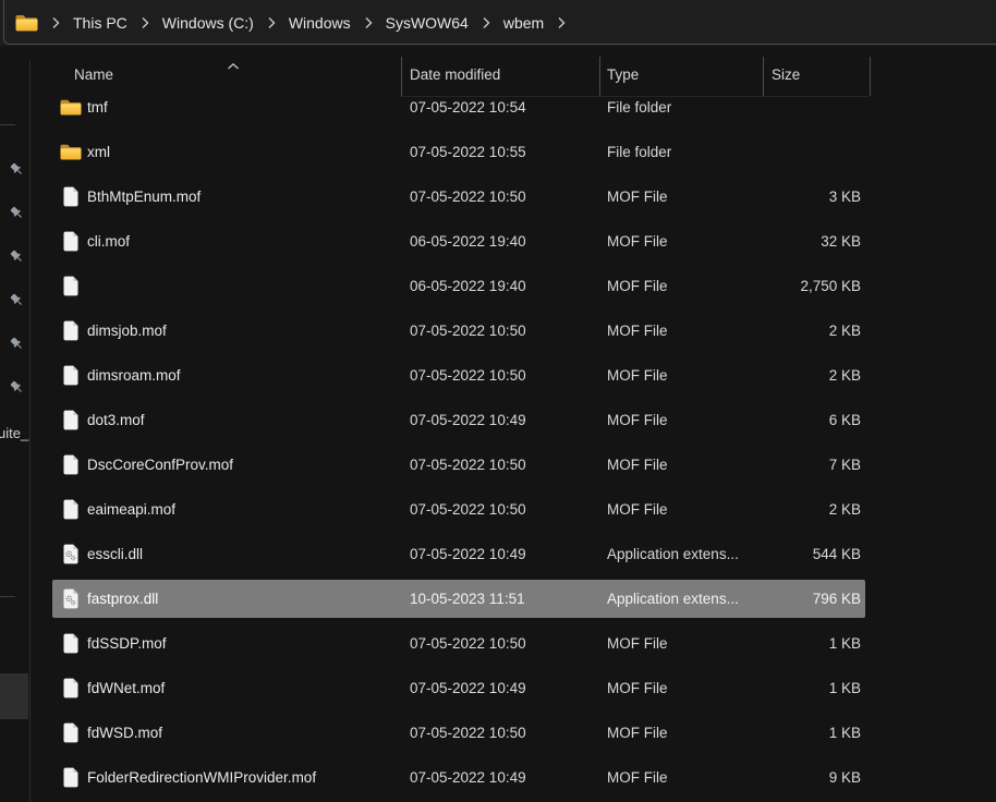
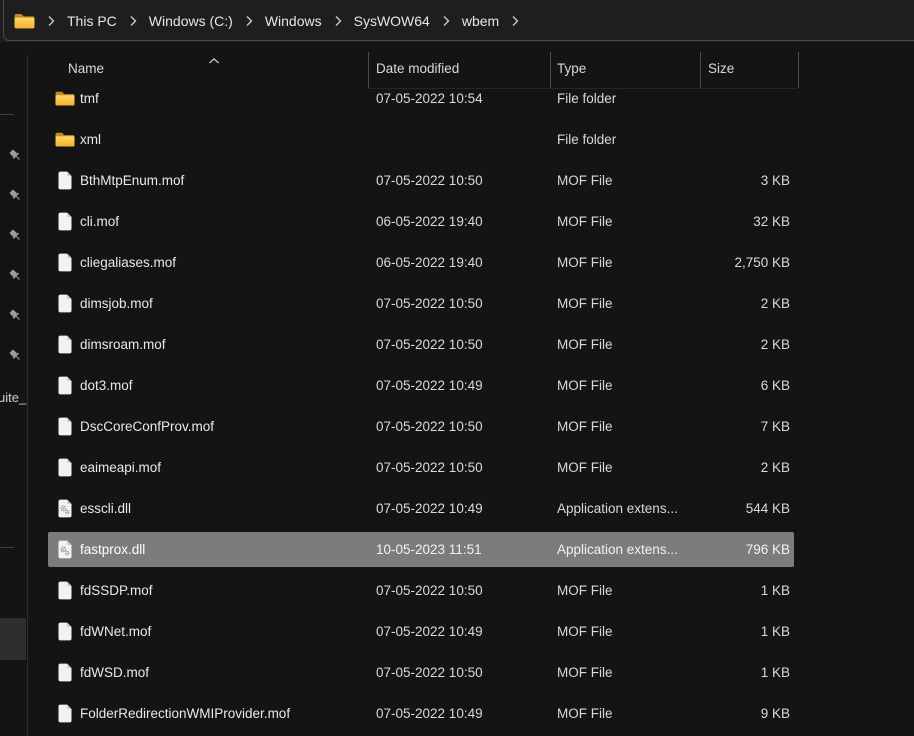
  This PC
  Windows (C:)
  Windows
  SysWOW64
  wbem
  uite_
  Name
  Date modified
  Type
  Size
  tmf
  07-05-2022 10:54
  File folder
  xml
- 07-05-2022 10:55
  File folder
  BthMtpEnum.mof
  07-05-2022 10:50
  MOF File
  3 KB
  cli.mof
  06-05-2022 19:40
  MOF File
  32 KB
+ cliegaliases.mof
  06-05-2022 19:40
  MOF File
  2,750 KB
  dimsjob.mof
  07-05-2022 10:50
  MOF File
  2 KB
  dimsroam.mof
  07-05-2022 10:50
  MOF File
  2 KB
  dot3.mof
  07-05-2022 10:49
  MOF File
  6 KB
  DscCoreConfProv.mof
  07-05-2022 10:50
  MOF File
  7 KB
  eaimeapi.mof
  07-05-2022 10:50
  MOF File
  2 KB
  esscli.dll
  07-05-2022 10:49
  Application extens...
  544 KB
  fastprox.dll
  10-05-2023 11:51
  Application extens...
  796 KB
  fdSSDP.mof
  07-05-2022 10:50
  MOF File
  1 KB
  fdWNet.mof
  07-05-2022 10:49
  MOF File
  1 KB
  fdWSD.mof
  07-05-2022 10:50
  MOF File
  1 KB
  FolderRedirectionWMIProvider.mof
  07-05-2022 10:49
  MOF File
  9 KB
